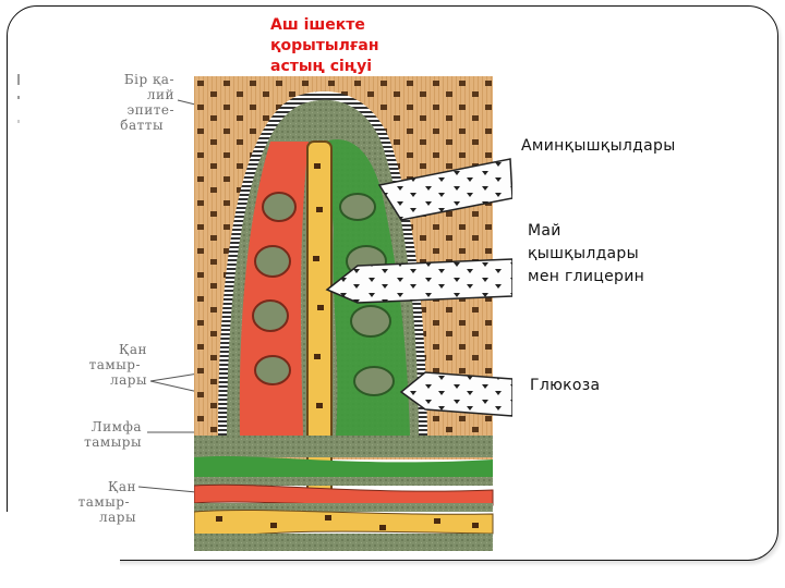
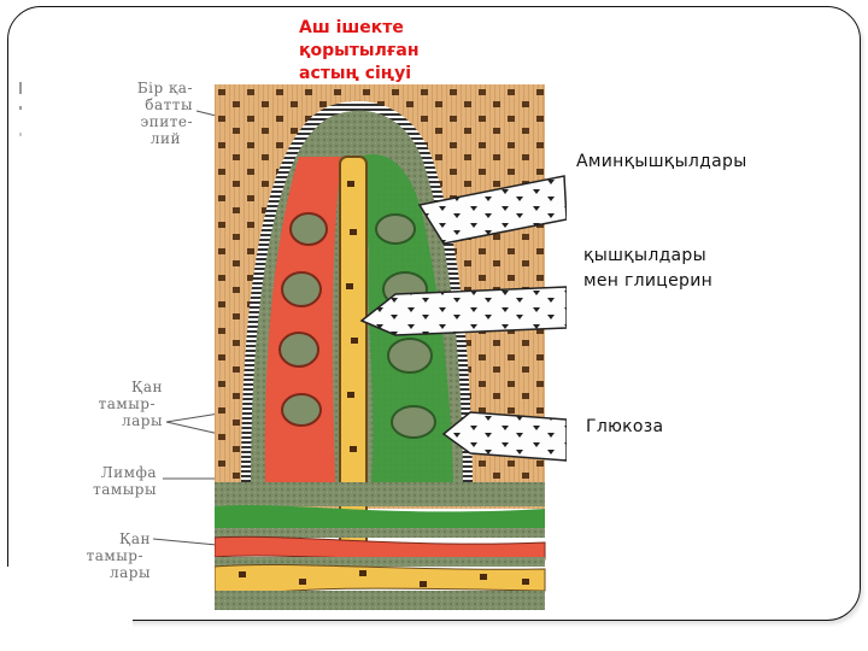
  Аш ішекте
  қорытылған
  астың сіңуі
  Бір қа-
- лий
+ батты
  эпите-
- батты
+ лий
  Қан
  тамыр-
  лары
  Лимфа
  тамыры
  Қан
  тамыр-
  лары
  Аминқышқылдары
- Май
  қышқылдары
  мен глицерин
  Глюкоза
